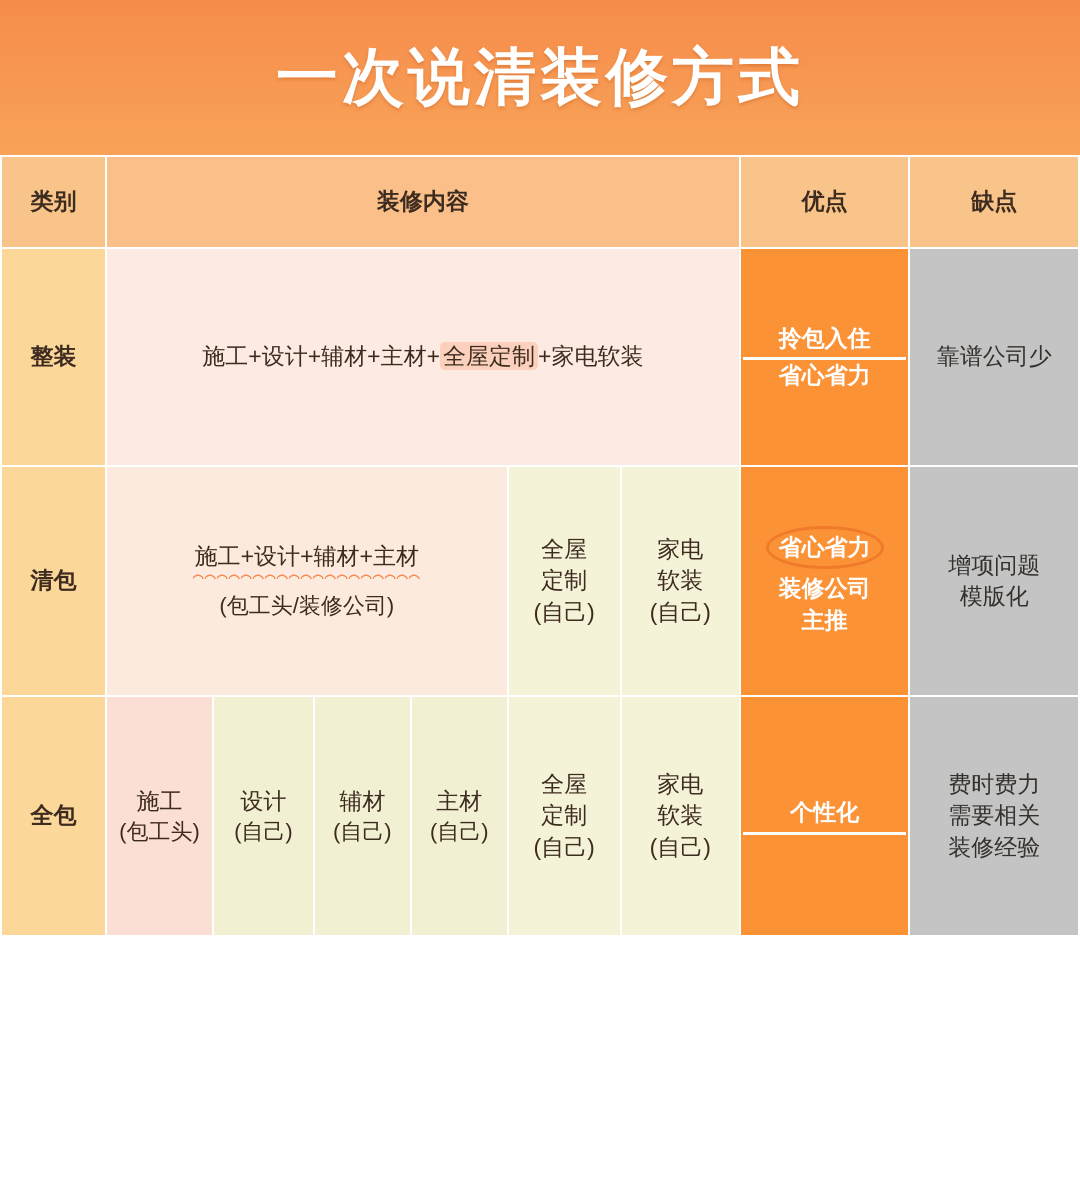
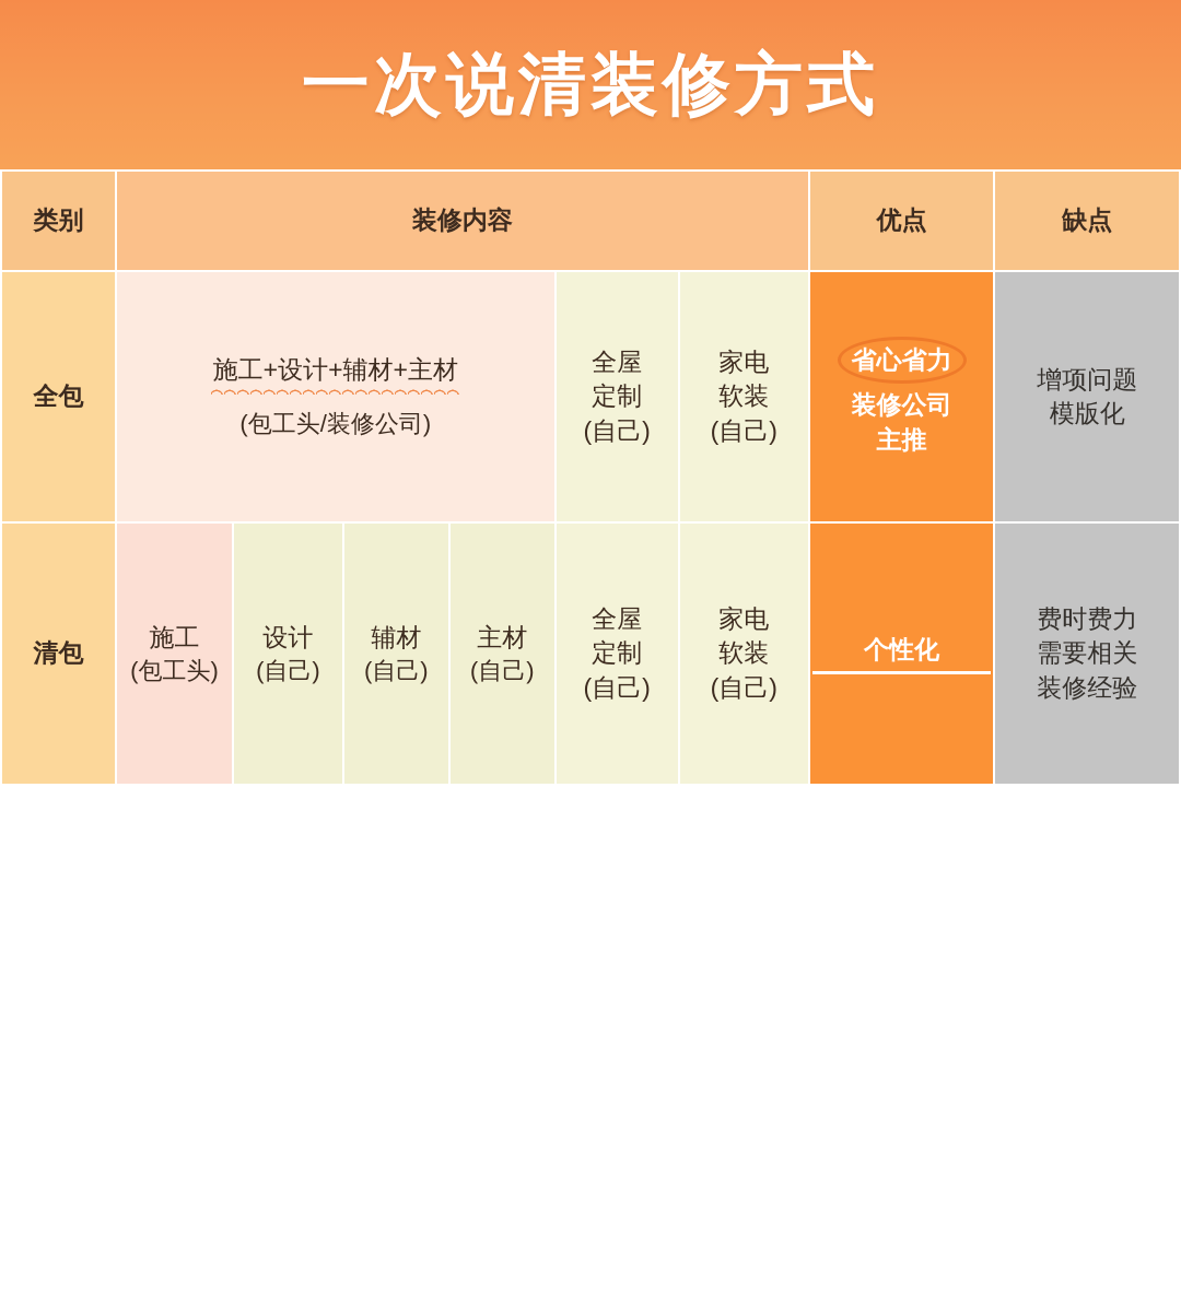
  一次说清装修方式
  类别	装修内容	优点	缺点
- 整装	施工+设计+辅材+主材+全屋定制+家电软装	拎包入住 省心省力	靠谱公司少
- 清包	施工+设计+辅材+主材 (包工头/装修公司)	全屋 定制 (自己)	家电 软装 (自己)	省心省力 装修公司 主推	增项问题 模版化
+ 全包	施工+设计+辅材+主材 (包工头/装修公司)	全屋 定制 (自己)	家电 软装 (自己)	省心省力 装修公司 主推	增项问题 模版化
- 全包	施工 (包工头)	设计 (自己)	辅材 (自己)	主材 (自己)	全屋 定制 (自己)	家电 软装 (自己)	个性化	费时费力 需要相关 装修经验
+ 清包	施工 (包工头)	设计 (自己)	辅材 (自己)	主材 (自己)	全屋 定制 (自己)	家电 软装 (自己)	个性化	费时费力 需要相关 装修经验
